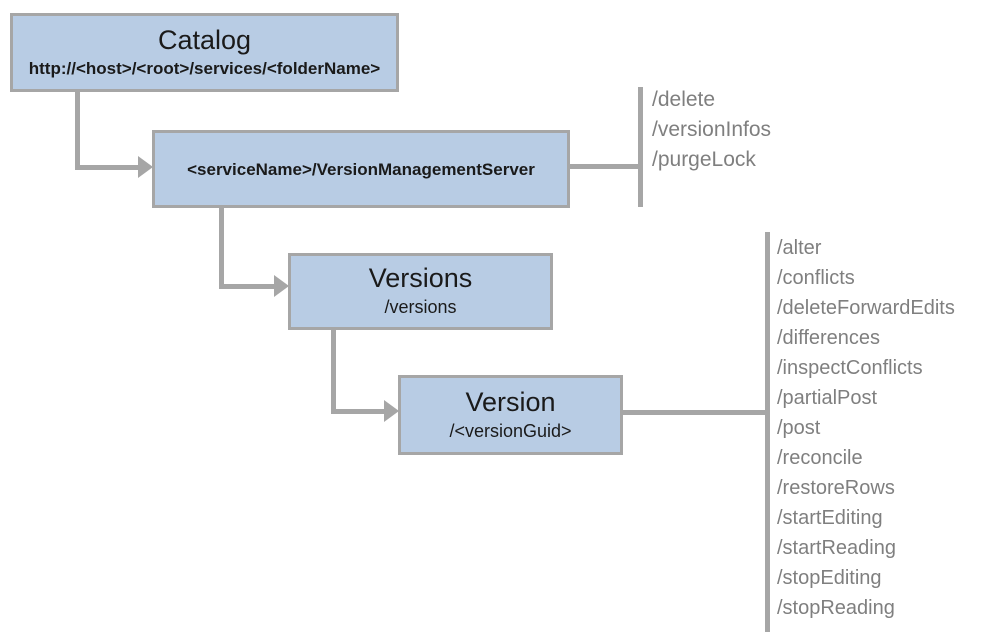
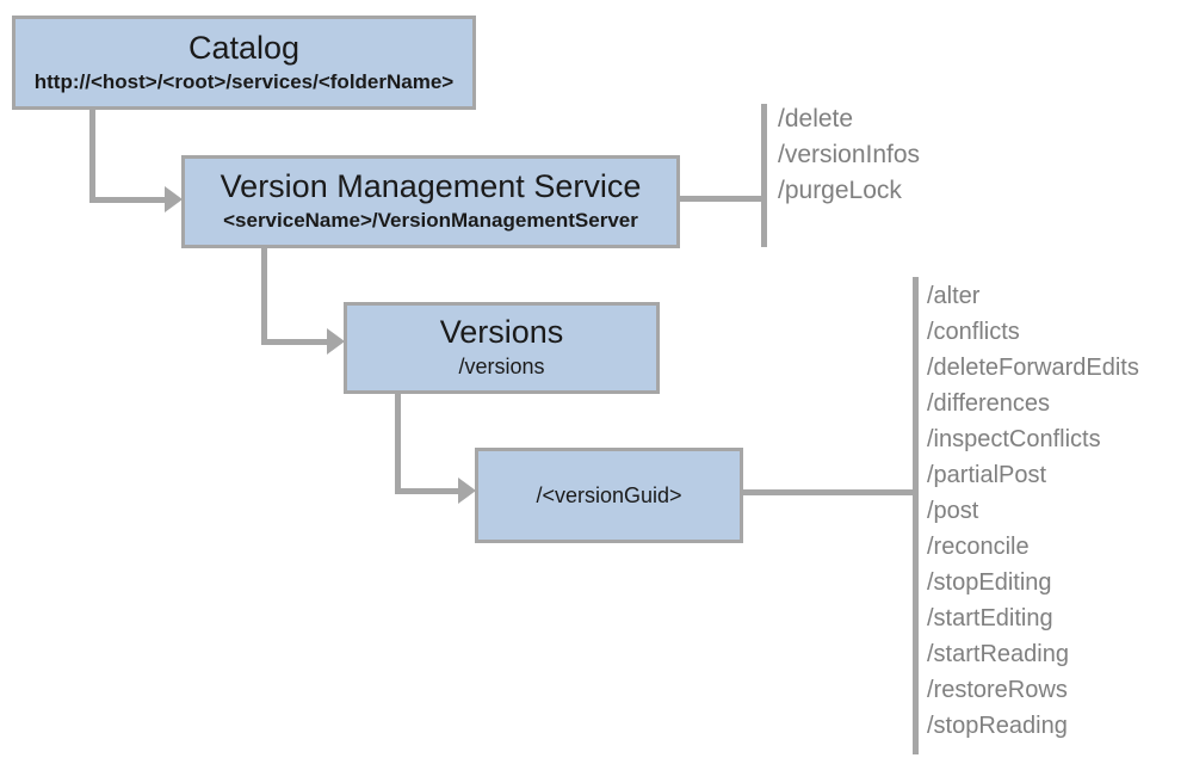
  Catalog
  http://<host>/<root>/services/<folderName>
+ Version Management Service
  <serviceName>/VersionManagementServer
  Versions
  /versions
- Version
  /<versionGuid>
  /delete
  /versionInfos
  /purgeLock
  /alter
  /conflicts
  /deleteForwardEdits
  /differences
  /inspectConflicts
  /partialPost
  /post
  /reconcile
- /restoreRows
+ /stopEditing
  /startEditing
  /startReading
- /stopEditing
+ /restoreRows
  /stopReading
